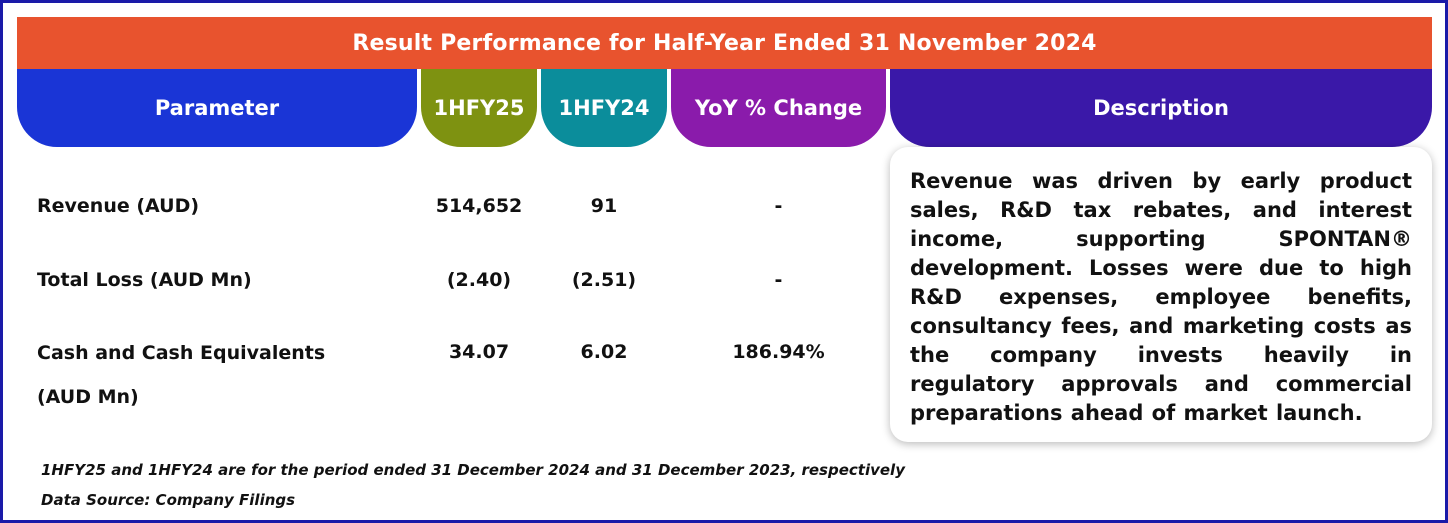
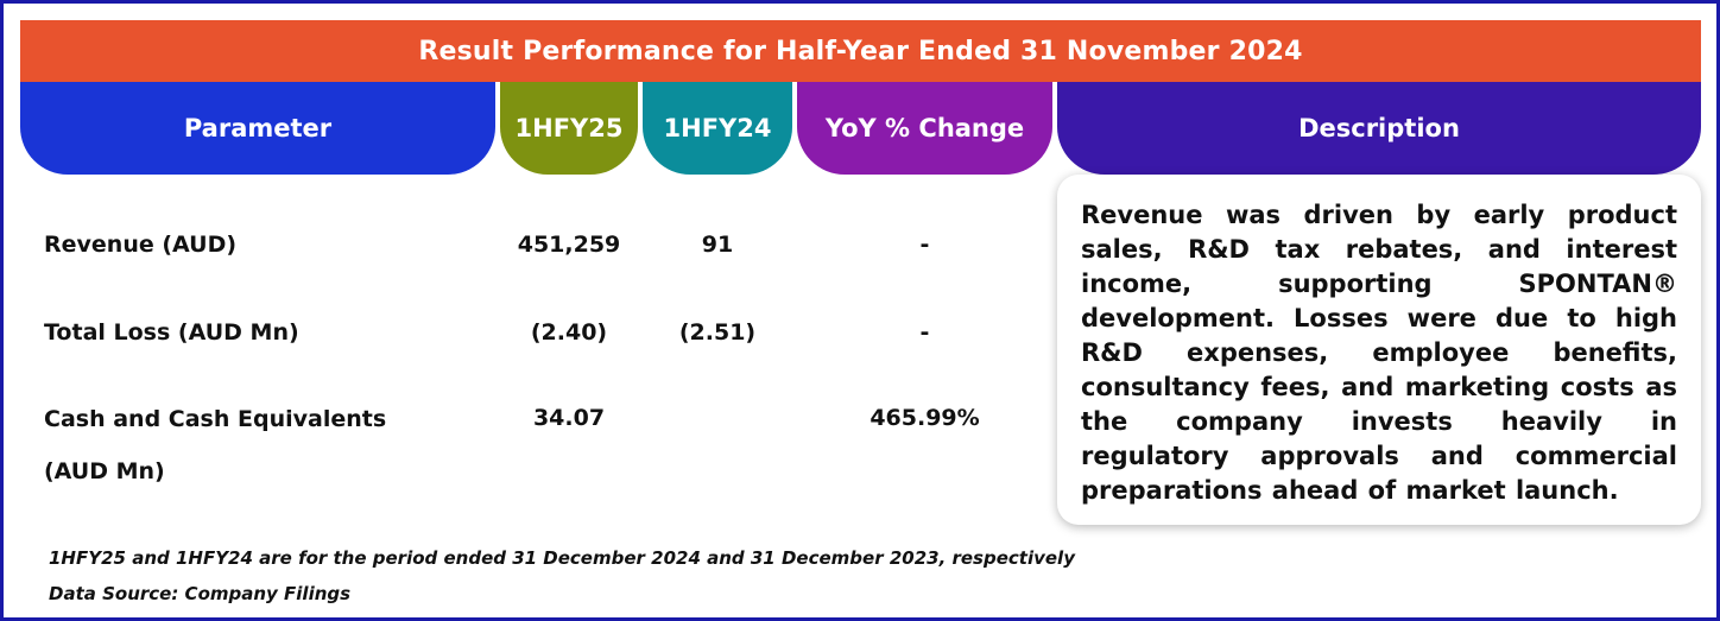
  Result Performance for Half-Year Ended 31 November 2024
  Parameter
  1HFY25
  1HFY24
  YoY % Change
  Description
  Revenue (AUD)
- 514,652
+ 451,259
  91
  -
  Total Loss (AUD Mn)
  (2.40)
  (2.51)
  -
  Cash and Cash Equivalents
  (AUD Mn)
  34.07
- 6.02
- 186.94%
+ 465.99%
  Revenue was driven by early product sales, R&D tax rebates, and interest income, supporting SPONTAN® development. Losses were due to high R&D expenses, employee benefits, consultancy fees, and marketing costs as the company invests heavily in regulatory approvals and commercial preparations ahead of market launch.
  1HFY25 and 1HFY24 are for the period ended 31 December 2024 and 31 December 2023, respectively
  Data Source: Company Filings
